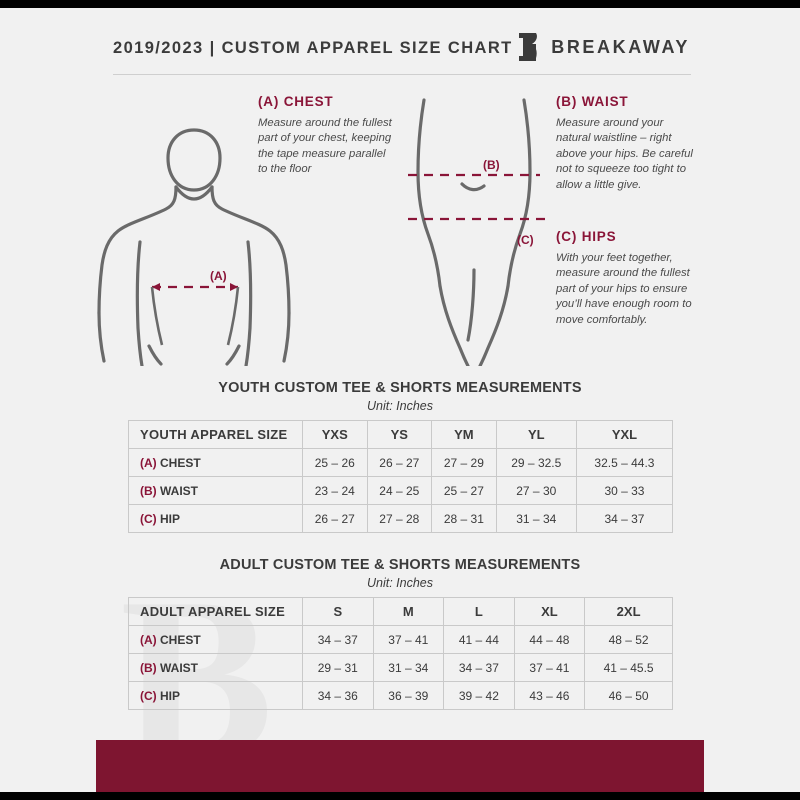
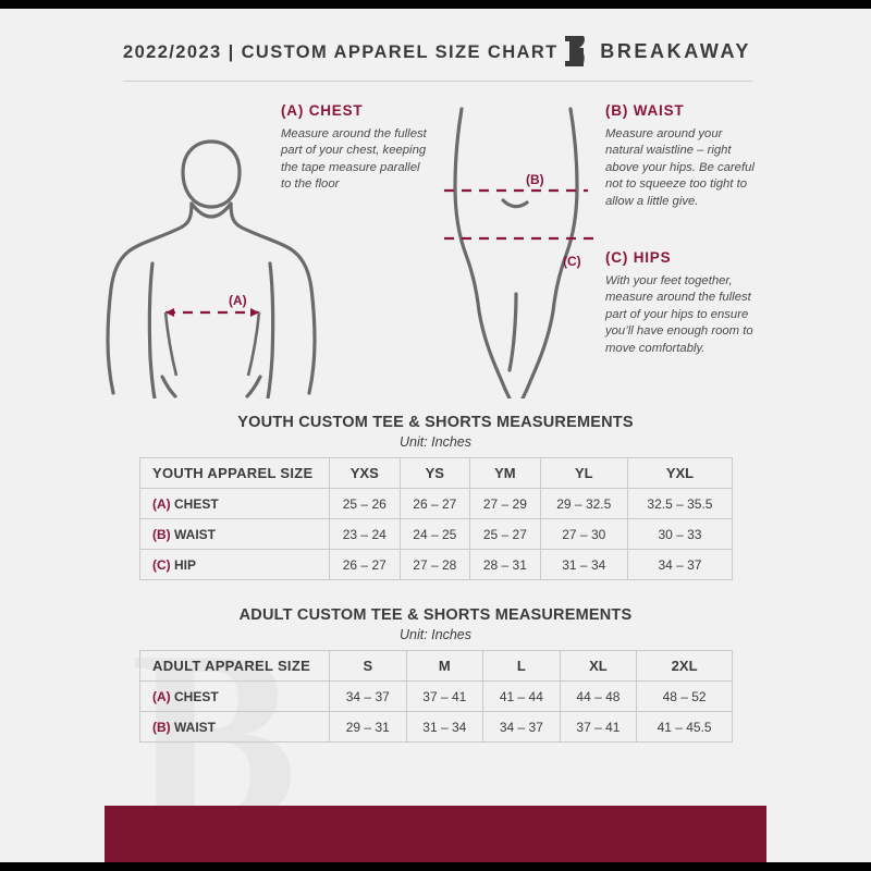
  B
- 2019/2023 | CUSTOM APPAREL SIZE CHART
+ 2022/2023 | CUSTOM APPAREL SIZE CHART
  BREAKAWAY
  (A)
  (B)
  (C)
  (A) CHEST
  Measure around the fullest part of your chest, keeping the tape measure parallel to the floor
  (B) WAIST
  Measure around your natural waistline – right above your hips. Be careful not to squeeze too tight to allow a little give.
  (C) HIPS
  With your feet together, measure around the fullest part of your hips to ensure you’ll have enough room to move comfortably.
  YOUTH CUSTOM TEE & SHORTS MEASUREMENTS
  Unit: Inches
  YOUTH APPAREL SIZE	YXS	YS	YM	YL	YXL
- (A) CHEST	25 – 26	26 – 27	27 – 29	29 – 32.5	32.5 – 44.3
+ (A) CHEST	25 – 26	26 – 27	27 – 29	29 – 32.5	32.5 – 35.5
  (B) WAIST	23 – 24	24 – 25	25 – 27	27 – 30	30 – 33
  (C) HIP	26 – 27	27 – 28	28 – 31	31 – 34	34 – 37
  ADULT CUSTOM TEE & SHORTS MEASUREMENTS
  Unit: Inches
  ADULT APPAREL SIZE	S	M	L	XL	2XL
  (A) CHEST	34 – 37	37 – 41	41 – 44	44 – 48	48 – 52
  (B) WAIST	29 – 31	31 – 34	34 – 37	37 – 41	41 – 45.5
- (C) HIP	34 – 36	36 – 39	39 – 42	43 – 46	46 – 50
